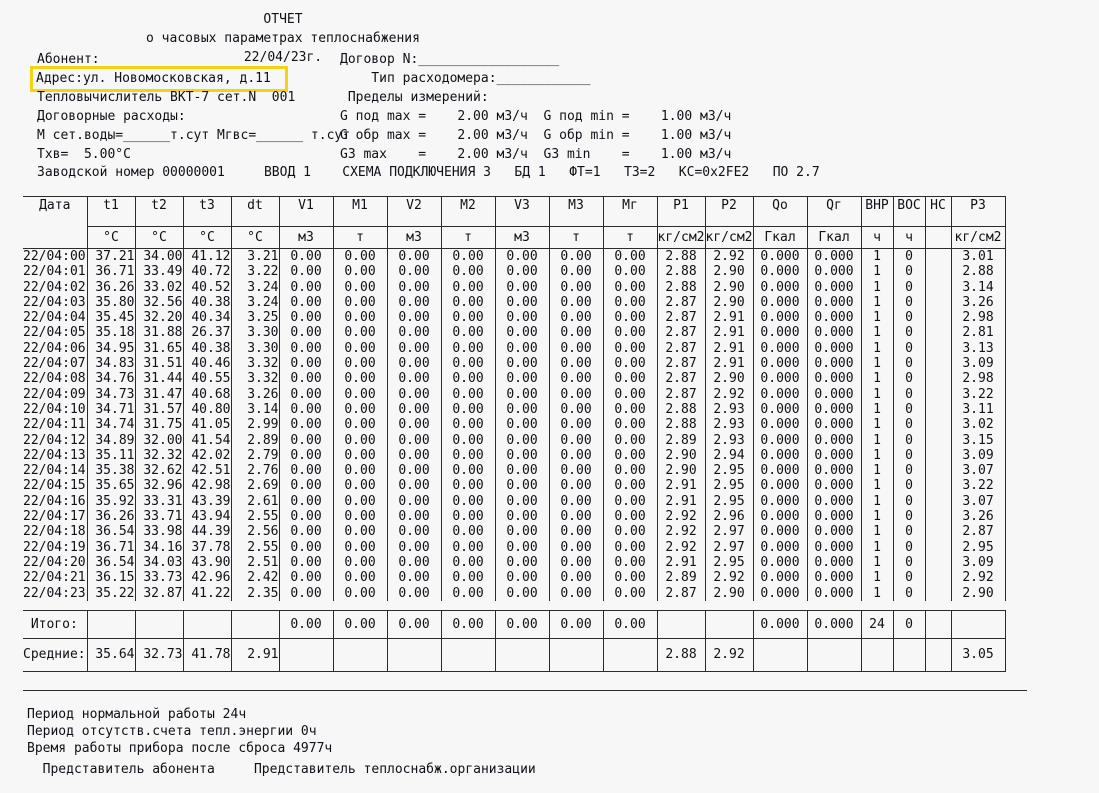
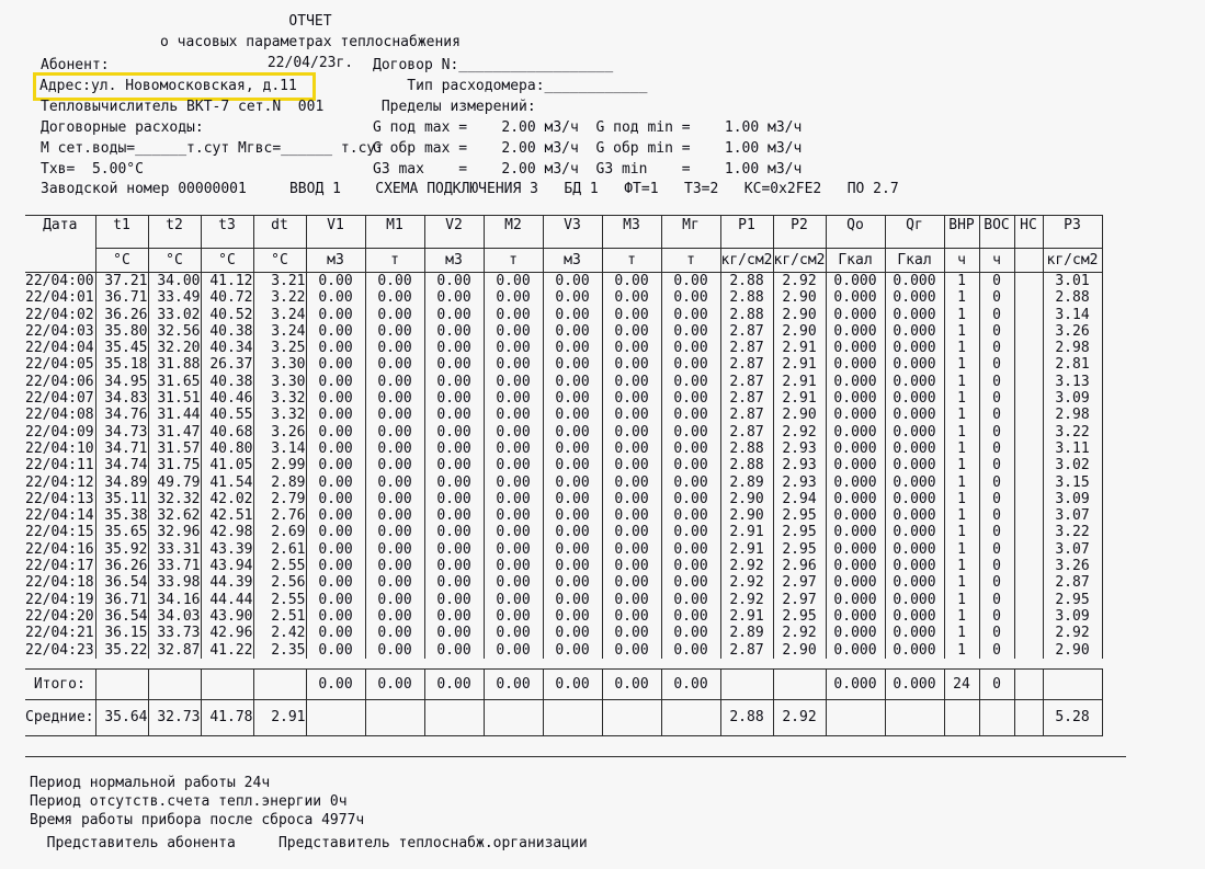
  ОТЧЕТ
  о часовых параметрах теплоснабжения
  22/04/23г.
  Абонент:
  Адрес:ул. Новомосковская, д.11
  Тепловычислитель ВКТ-7 сет.N 001
  Договорные расходы:
  М сет.воды=______т.сут Мгвс=______ т.сут
  Тхв= 5.00°С
  Договор N:__________________
  Тип расходомера:____________
  Пределы измерений:
  G под max = 2.00 м3/ч G под min = 1.00 м3/ч
  G обр max = 2.00 м3/ч G обр min = 1.00 м3/ч
  G3 max = 2.00 м3/ч G3 min = 1.00 м3/ч
  Заводской номер 00000001 ВВОД 1 СХЕМА ПОДКЛЮЧЕНИЯ 3 БД 1 ФТ=1 Т3=2 КС=0х2FE2 ПО 2.7
  Дата	t1	t2	t3	dt	V1	М1	V2	М2	V3	М3	Мг	Р1	Р2	Qо	Qг	ВНР	ВОС	НС	Р3
  	°С	°С	°С	°С	м3	т	м3	т	м3	т	т	кг/см2	кг/см2	Гкал	Гкал	ч	ч		кг/см2
  22/04:00	37.21	34.00	41.12	3.21	0.00	0.00	0.00	0.00	0.00	0.00	0.00	2.88	2.92	0.000	0.000	1	0		3.01
  22/04:01	36.71	33.49	40.72	3.22	0.00	0.00	0.00	0.00	0.00	0.00	0.00	2.88	2.90	0.000	0.000	1	0		2.88
  22/04:02	36.26	33.02	40.52	3.24	0.00	0.00	0.00	0.00	0.00	0.00	0.00	2.88	2.90	0.000	0.000	1	0		3.14
  22/04:03	35.80	32.56	40.38	3.24	0.00	0.00	0.00	0.00	0.00	0.00	0.00	2.87	2.90	0.000	0.000	1	0		3.26
  22/04:04	35.45	32.20	40.34	3.25	0.00	0.00	0.00	0.00	0.00	0.00	0.00	2.87	2.91	0.000	0.000	1	0		2.98
  22/04:05	35.18	31.88	26.37	3.30	0.00	0.00	0.00	0.00	0.00	0.00	0.00	2.87	2.91	0.000	0.000	1	0		2.81
  22/04:06	34.95	31.65	40.38	3.30	0.00	0.00	0.00	0.00	0.00	0.00	0.00	2.87	2.91	0.000	0.000	1	0		3.13
  22/04:07	34.83	31.51	40.46	3.32	0.00	0.00	0.00	0.00	0.00	0.00	0.00	2.87	2.91	0.000	0.000	1	0		3.09
  22/04:08	34.76	31.44	40.55	3.32	0.00	0.00	0.00	0.00	0.00	0.00	0.00	2.87	2.90	0.000	0.000	1	0		2.98
  22/04:09	34.73	31.47	40.68	3.26	0.00	0.00	0.00	0.00	0.00	0.00	0.00	2.87	2.92	0.000	0.000	1	0		3.22
  22/04:10	34.71	31.57	40.80	3.14	0.00	0.00	0.00	0.00	0.00	0.00	0.00	2.88	2.93	0.000	0.000	1	0		3.11
  22/04:11	34.74	31.75	41.05	2.99	0.00	0.00	0.00	0.00	0.00	0.00	0.00	2.88	2.93	0.000	0.000	1	0		3.02
- 22/04:12	34.89	32.00	41.54	2.89	0.00	0.00	0.00	0.00	0.00	0.00	0.00	2.89	2.93	0.000	0.000	1	0		3.15
+ 22/04:12	34.89	49.79	41.54	2.89	0.00	0.00	0.00	0.00	0.00	0.00	0.00	2.89	2.93	0.000	0.000	1	0		3.15
  22/04:13	35.11	32.32	42.02	2.79	0.00	0.00	0.00	0.00	0.00	0.00	0.00	2.90	2.94	0.000	0.000	1	0		3.09
  22/04:14	35.38	32.62	42.51	2.76	0.00	0.00	0.00	0.00	0.00	0.00	0.00	2.90	2.95	0.000	0.000	1	0		3.07
  22/04:15	35.65	32.96	42.98	2.69	0.00	0.00	0.00	0.00	0.00	0.00	0.00	2.91	2.95	0.000	0.000	1	0		3.22
  22/04:16	35.92	33.31	43.39	2.61	0.00	0.00	0.00	0.00	0.00	0.00	0.00	2.91	2.95	0.000	0.000	1	0		3.07
  22/04:17	36.26	33.71	43.94	2.55	0.00	0.00	0.00	0.00	0.00	0.00	0.00	2.92	2.96	0.000	0.000	1	0		3.26
  22/04:18	36.54	33.98	44.39	2.56	0.00	0.00	0.00	0.00	0.00	0.00	0.00	2.92	2.97	0.000	0.000	1	0		2.87
- 22/04:19	36.71	34.16	37.78	2.55	0.00	0.00	0.00	0.00	0.00	0.00	0.00	2.92	2.97	0.000	0.000	1	0		2.95
+ 22/04:19	36.71	34.16	44.44	2.55	0.00	0.00	0.00	0.00	0.00	0.00	0.00	2.92	2.97	0.000	0.000	1	0		2.95
  22/04:20	36.54	34.03	43.90	2.51	0.00	0.00	0.00	0.00	0.00	0.00	0.00	2.91	2.95	0.000	0.000	1	0		3.09
  22/04:21	36.15	33.73	42.96	2.42	0.00	0.00	0.00	0.00	0.00	0.00	0.00	2.89	2.92	0.000	0.000	1	0		2.92
  22/04:23	35.22	32.87	41.22	2.35	0.00	0.00	0.00	0.00	0.00	0.00	0.00	2.87	2.90	0.000	0.000	1	0		2.90
  Итого:					0.00	0.00	0.00	0.00	0.00	0.00	0.00			0.000	0.000	24	0
- Средние:	35.64	32.73	41.78	2.91								2.88	2.92						3.05
+ Средние:	35.64	32.73	41.78	2.91								2.88	2.92						5.28
  Период нормальной работы 24ч
  Период отсутств.счета тепл.энергии 0ч
  Время работы прибора после сброса 4977ч
  Представитель абонента Представитель теплоснабж.организации
